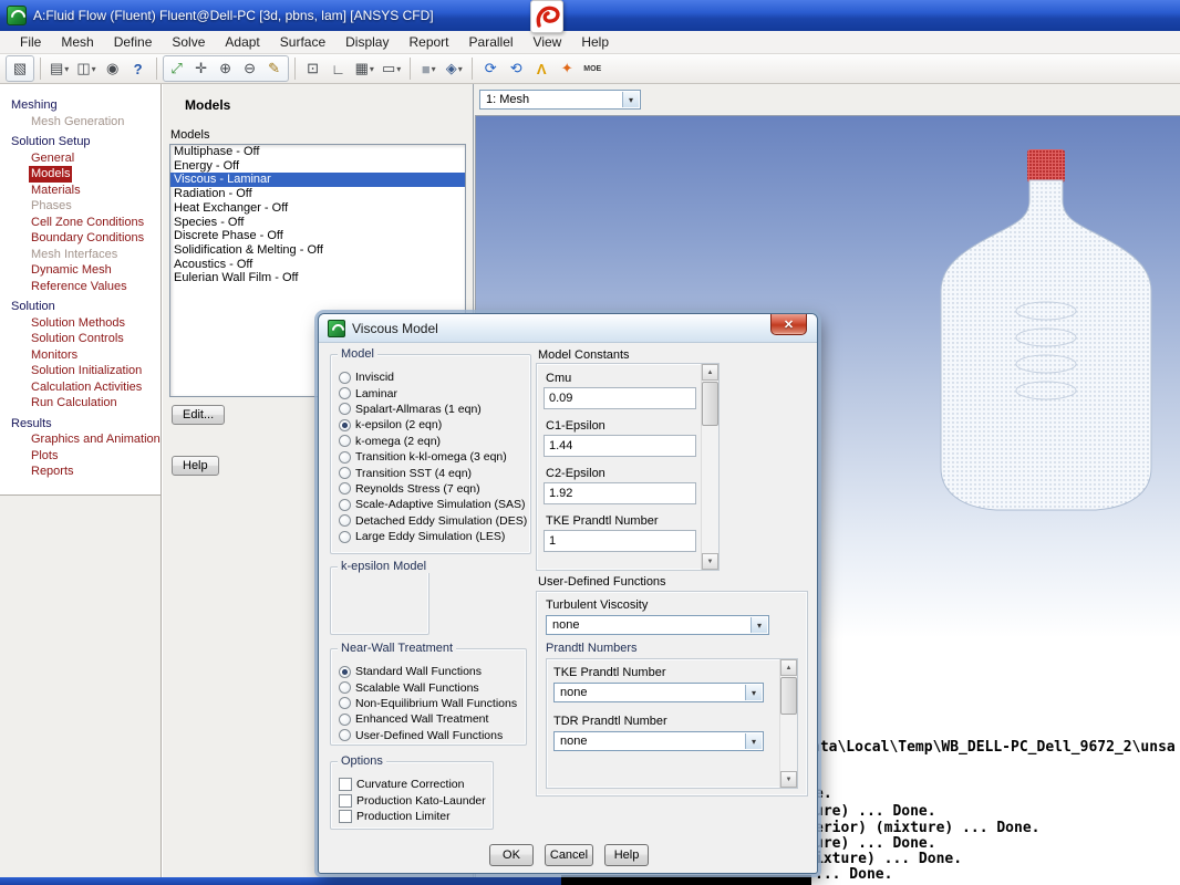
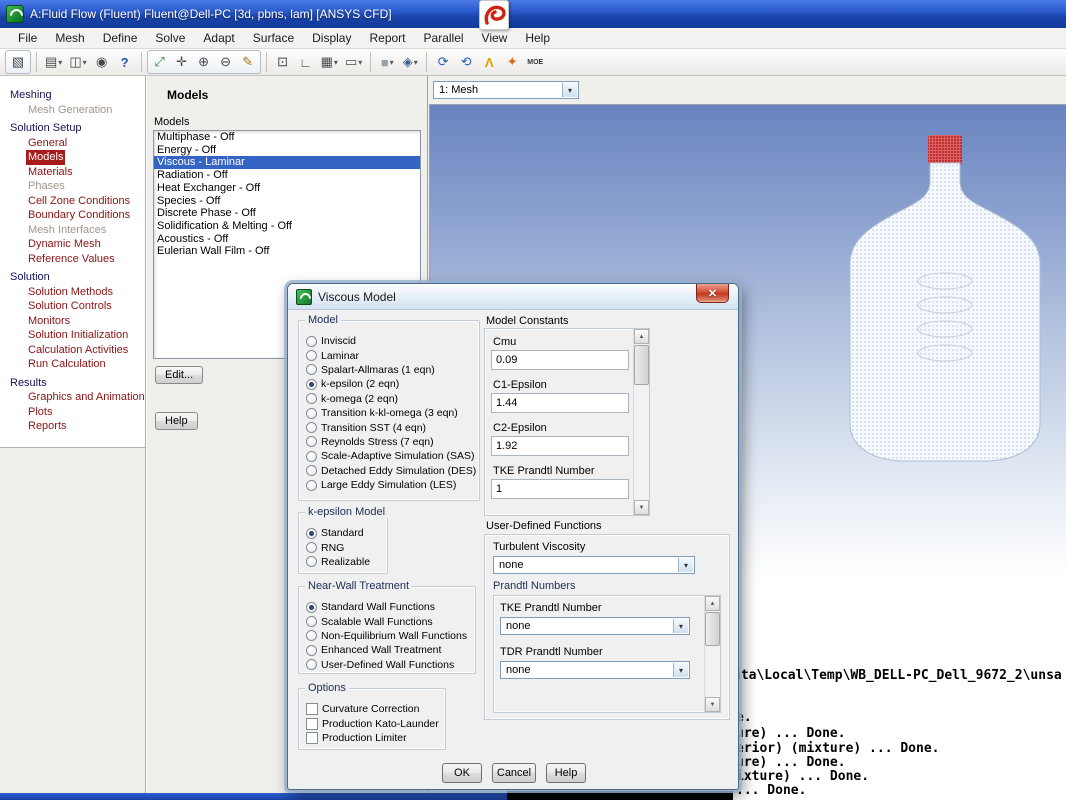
  A:Fluid Flow (Fluent) Fluent@Dell-PC [3d, pbns, lam] [ANSYS CFD]
  File
  Mesh
  Define
  Solve
  Adapt
  Surface
  Display
  Report
  Parallel
  View
  Help
  ▧
  ▤
  ◫
  ◉
  ?
  ⤢
  ✛
  ⊕
  ⊖
  ✎
  ⊡
  ∟
  ▦
  ▭
  ■
  ◈
  ⟳
  ⟲
  Λ
  ✦
  Meshing
  Mesh Generation
  Solution Setup
  General
  Models
  Materials
  Phases
  Cell Zone Conditions
  Boundary Conditions
  Mesh Interfaces
  Dynamic Mesh
  Reference Values
  Solution
  Solution Methods
  Solution Controls
  Monitors
  Solution Initialization
  Calculation Activities
  Run Calculation
  Results
  Graphics and Animation
  Plots
  Reports
  Models
  Models
  Multiphase - Off
  Energy - Off
  Viscous - Laminar
  Radiation - Off
  Heat Exchanger - Off
  Species - Off
  Discrete Phase - Off
  Solidification & Melting - Off
  Acoustics - Off
  Eulerian Wall Film - Off
  Edit...
  Help
  1: Mesh
  ta\Local\Temp\WB_DELL-PC_Dell_9672_2\unsa
  e.
  ure) ... Done.
  erior) (mixture) ... Done.
  ure) ... Done.
  ixture) ... Done.
  ... Done.
  Viscous Model
  ✕
  Model
  Inviscid
  Laminar
  Spalart-Allmaras (1 eqn)
  k-epsilon (2 eqn)
  k-omega (2 eqn)
  Transition k-kl-omega (3 eqn)
  Transition SST (4 eqn)
  Reynolds Stress (7 eqn)
  Scale-Adaptive Simulation (SAS)
  Detached Eddy Simulation (DES)
  Large Eddy Simulation (LES)
  k-epsilon Model
+ Standard
+ RNG
+ Realizable
  Near-Wall Treatment
  Standard Wall Functions
  Scalable Wall Functions
  Non-Equilibrium Wall Functions
  Enhanced Wall Treatment
  User-Defined Wall Functions
  Options
  Curvature Correction
  Production Kato-Launder
  Production Limiter
  Model Constants
  Cmu
  0.09
  C1-Epsilon
  1.44
  C2-Epsilon
  1.92
  TKE Prandtl Number
  1
  User-Defined Functions
  Turbulent Viscosity
  none
  Prandtl Numbers
  TKE Prandtl Number
  none
  TDR Prandtl Number
  none
  OK
  Cancel
  Help
